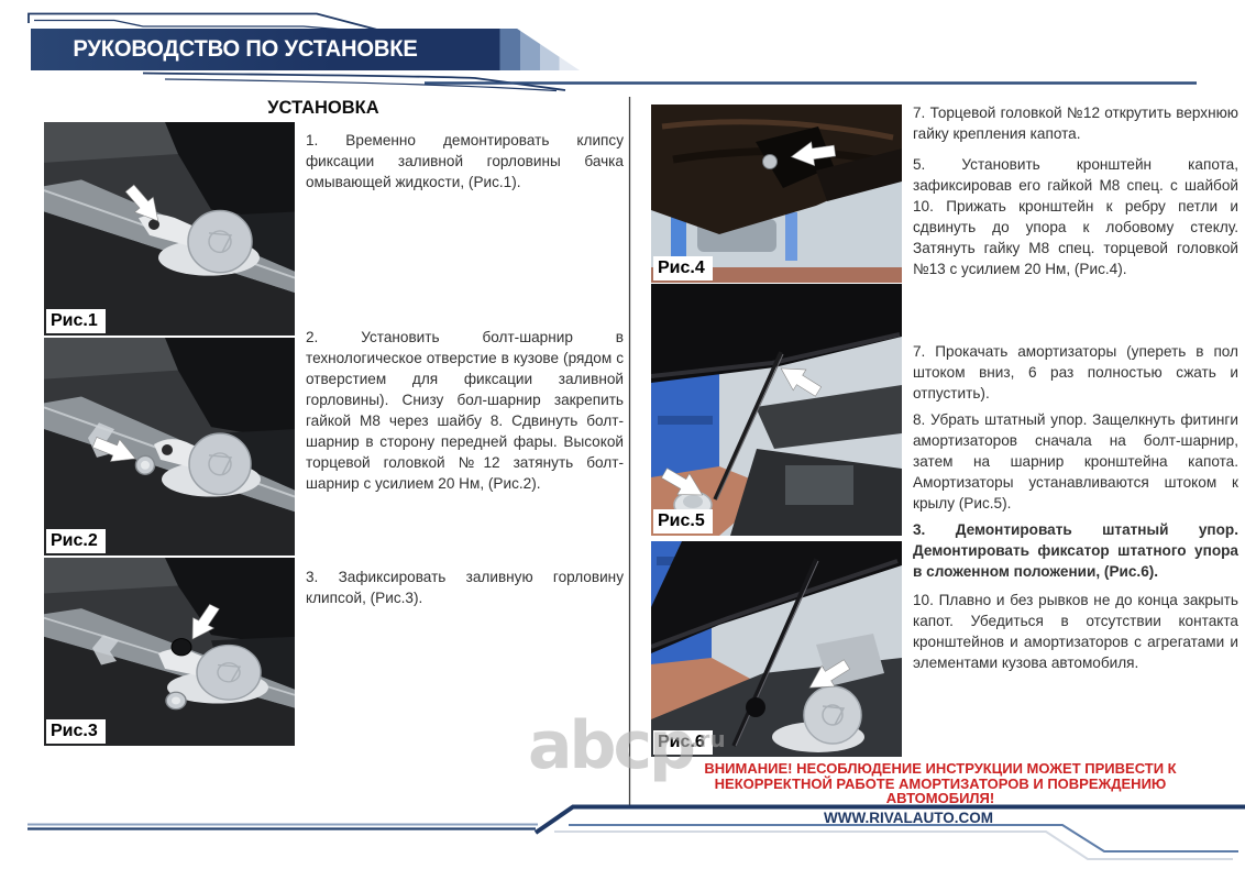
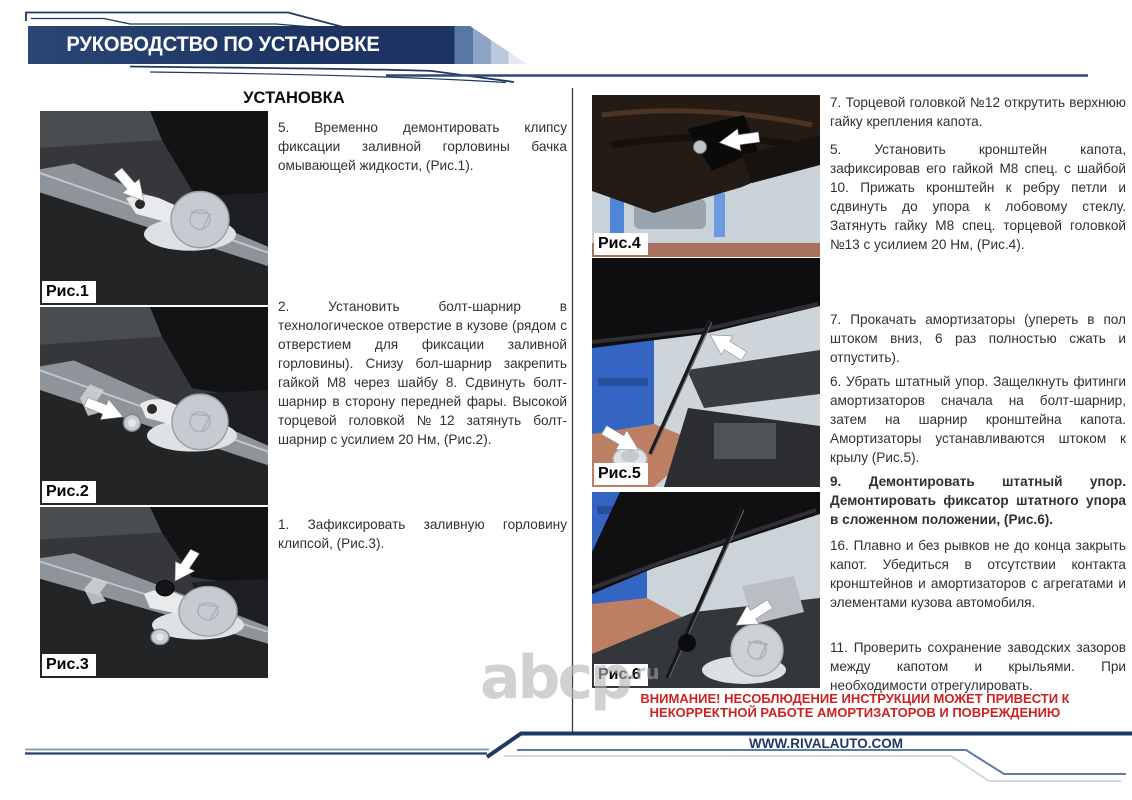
  РУКОВОДСТВО ПО УСТАНОВКЕ
  УСТАНОВКА
  Рис.1
  Рис.2
  Рис.3
  Рис.4
  Рис.5
  Рис.6
- 1. Временно демонтировать клипсу фиксации заливной горловины бачка омывающей жидкости, (Рис.1).
+ 5. Временно демонтировать клипсу фиксации заливной горловины бачка омывающей жидкости, (Рис.1).
  2. Установить болт-шарнир в технологическое отверстие в кузове (рядом с отверстием для фиксации заливной горловины). Снизу бол-шарнир закрепить гайкой М8 через шайбу 8. Сдвинуть болт-шарнир в сторону передней фары. Высокой торцевой головкой №12 затянуть болт-шарнир с усилием 20 Нм, (Рис.2).
- 3. Зафиксировать заливную горловину клипсой, (Рис.3).
+ 1. Зафиксировать заливную горловину клипсой, (Рис.3).
  7. Торцевой головкой №12 открутить верхнюю гайку крепления капота.
  5. Установить кронштейн капота, зафиксировав его гайкой М8 спец. с шайбой 10. Прижать кронштейн к ребру петли и сдвинуть до упора к лобовому стеклу. Затянуть гайку М8 спец. торцевой головкой №13 с усилием 20 Нм, (Рис.4).
  7. Прокачать амортизаторы (упереть в пол штоком вниз, 6 раз полностью сжать и отпустить).
- 8. Убрать штатный упор. Защелкнуть фитинги амортизаторов сначала на болт-шарнир, затем на шарнир кронштейна капота. Амортизаторы устанавливаются штоком к крылу (Рис.5).
+ 6. Убрать штатный упор. Защелкнуть фитинги амортизаторов сначала на болт-шарнир, затем на шарнир кронштейна капота. Амортизаторы устанавливаются штоком к крылу (Рис.5).
- 3. Демонтировать штатный упор. Демонтировать фиксатор штатного упора в сложенном положении, (Рис.6).
+ 9. Демонтировать штатный упор. Демонтировать фиксатор штатного упора в сложенном положении, (Рис.6).
- 10. Плавно и без рывков не до конца закрыть капот. Убедиться в отсутствии контакта кронштейнов и амортизаторов с агрегатами и элементами кузова автомобиля.
+ 16. Плавно и без рывков не до конца закрыть капот. Убедиться в отсутствии контакта кронштейнов и амортизаторов с агрегатами и элементами кузова автомобиля.
+ 11. Проверить сохранение заводских зазоров между капотом и крыльями. При необходимости отрегулировать.
  ВНИМАНИЕ! НЕСОБЛЮДЕНИЕ ИНСТРУКЦИИ МОЖЕТ ПРИВЕСТИ К
  НЕКОРРЕКТНОЙ РАБОТЕ АМОРТИЗАТОРОВ И ПОВРЕЖДЕНИЮ
- АВТОМОБИЛЯ!
  WWW.RIVALAUTO.COM
  abcp
  .ru
